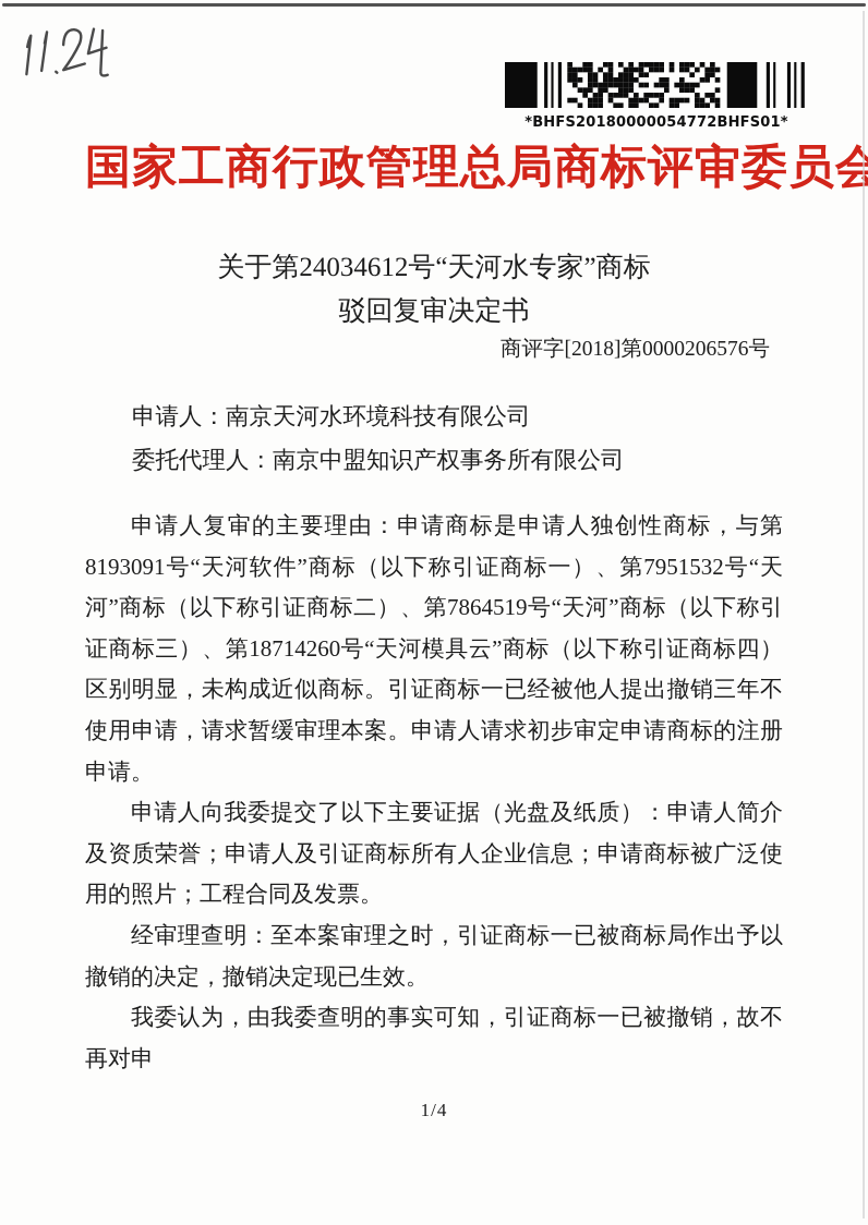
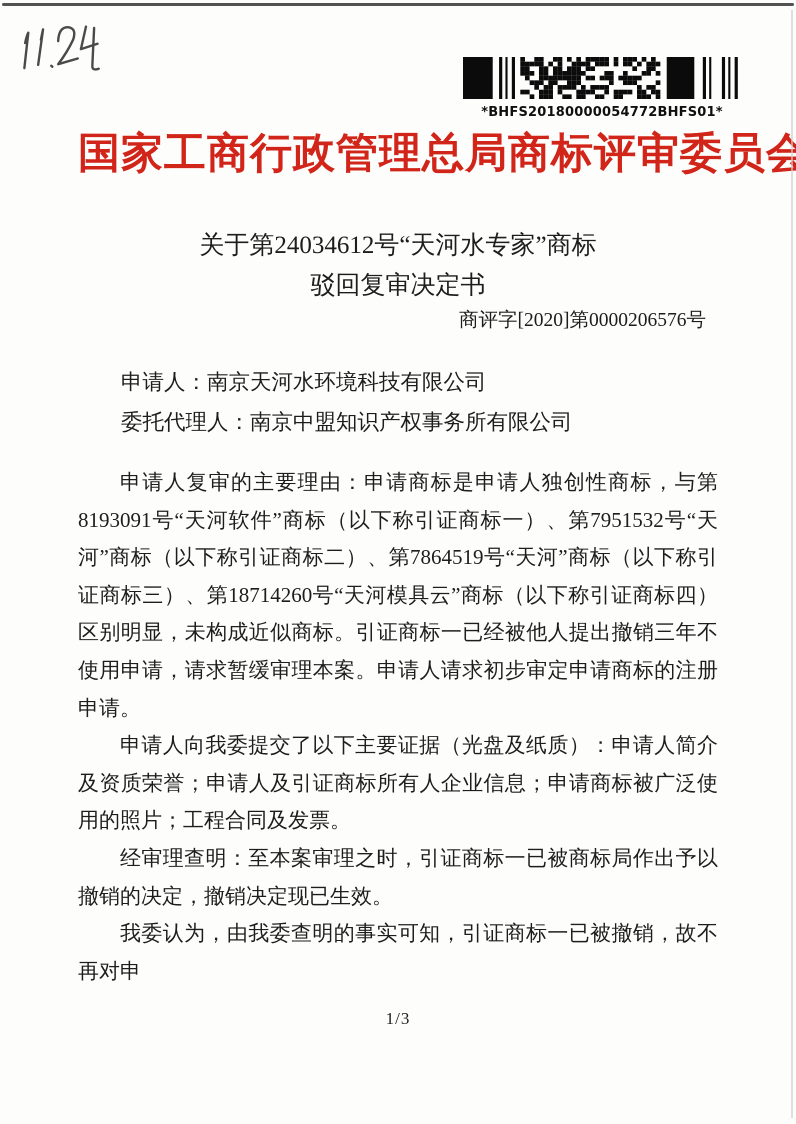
  *BHFS20180000054772BHFS01*
  国家工商行政管理总局商标评审委员会
  关于第24034612号“天河水专家”商标
  驳回复审决定书
- 商评字[2018]第0000206576号
+ 商评字[2020]第0000206576号
  申请人：南京天河水环境科技有限公司
  委托代理人：南京中盟知识产权事务所有限公司
  申请人复审的主要理由：申请商标是申请人独创性商标，与第8193091号“天河软件”商标（以下称引证商标一）、第7951532号“天河”商标（以下称引证商标二）、第7864519号“天河”商标（以下称引证商标三）、第18714260号“天河模具云”商标（以下称引证商标四）区别明显，未构成近似商标。引证商标一已经被他人提出撤销三年不使用申请，请求暂缓审理本案。申请人请求初步审定申请商标的注册申请。
  申请人向我委提交了以下主要证据（光盘及纸质）：申请人简介及资质荣誉；申请人及引证商标所有人企业信息；申请商标被广泛使用的照片；工程合同及发票。
  经审理查明：至本案审理之时，引证商标一已被商标局作出予以撤销的决定，撤销决定现已生效。
  我委认为，由我委查明的事实可知，引证商标一已被撤销，故不再对申
- 1/4
+ 1/3
